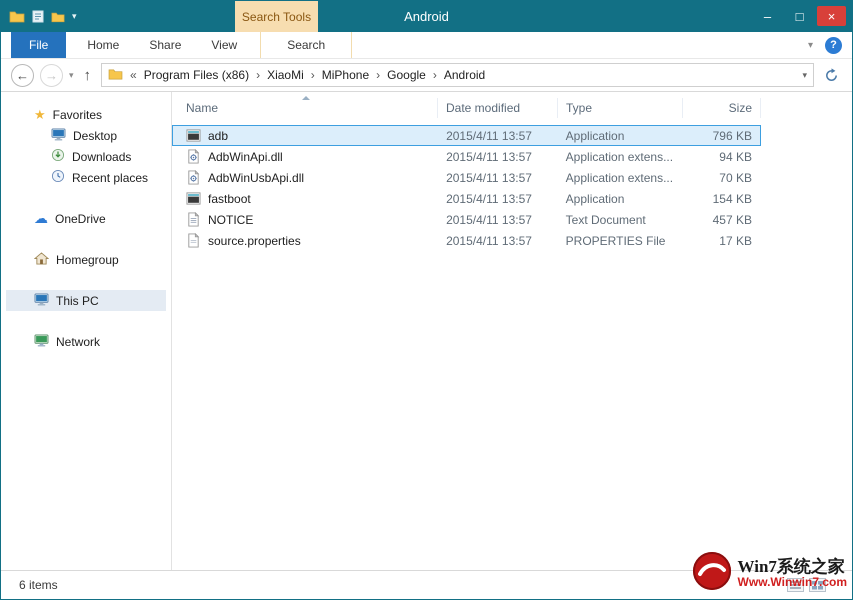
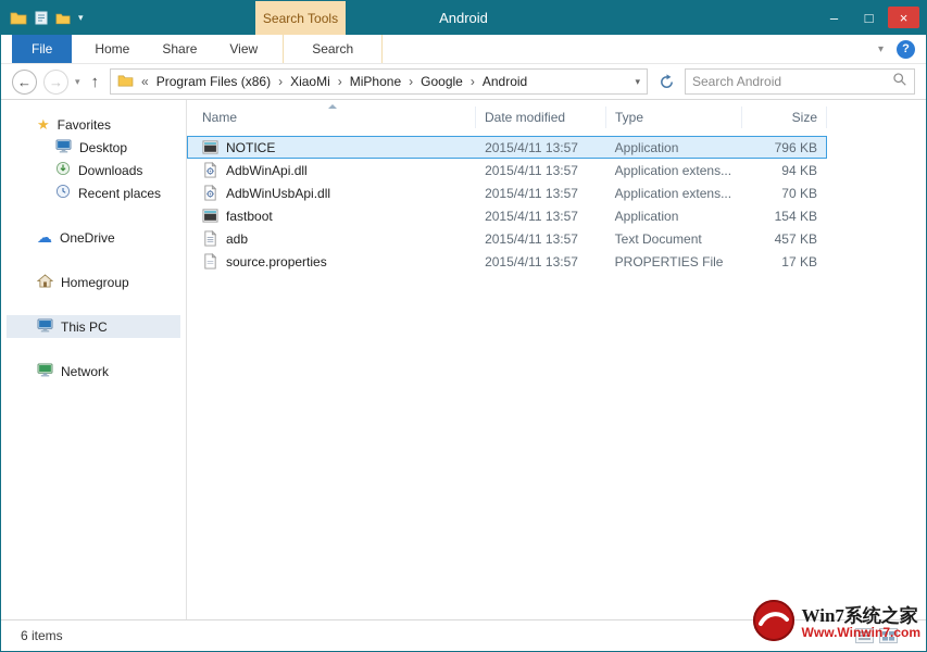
  ▾
  Search Tools
  Android
  –
  □
  ×
  File
  Home
  Share
  View
  Search
  ▾
  ?
  ←
  →
  ▾
  ↑
  «
  Program Files (x86)
  ›
  XiaoMi
  ›
  MiPhone
  ›
  Google
  ›
  Android
  ▾
+ Search Android
  ★
  Favorites
  Desktop
  Downloads
  Recent places
  ☁
  OneDrive
  Homegroup
  This PC
  Network
  Name
  Date modified
  Type
  Size
- adb
+ NOTICE
  2015/4/11 13:57
  Application
  796 KB
  AdbWinApi.dll
  2015/4/11 13:57
  Application extens...
  94 KB
  AdbWinUsbApi.dll
  2015/4/11 13:57
  Application extens...
  70 KB
  fastboot
  2015/4/11 13:57
  Application
  154 KB
- NOTICE
+ adb
  2015/4/11 13:57
  Text Document
  457 KB
  source.properties
  2015/4/11 13:57
  PROPERTIES File
  17 KB
  6 items
  Win7系统之家
  Www.Winwin7.com
